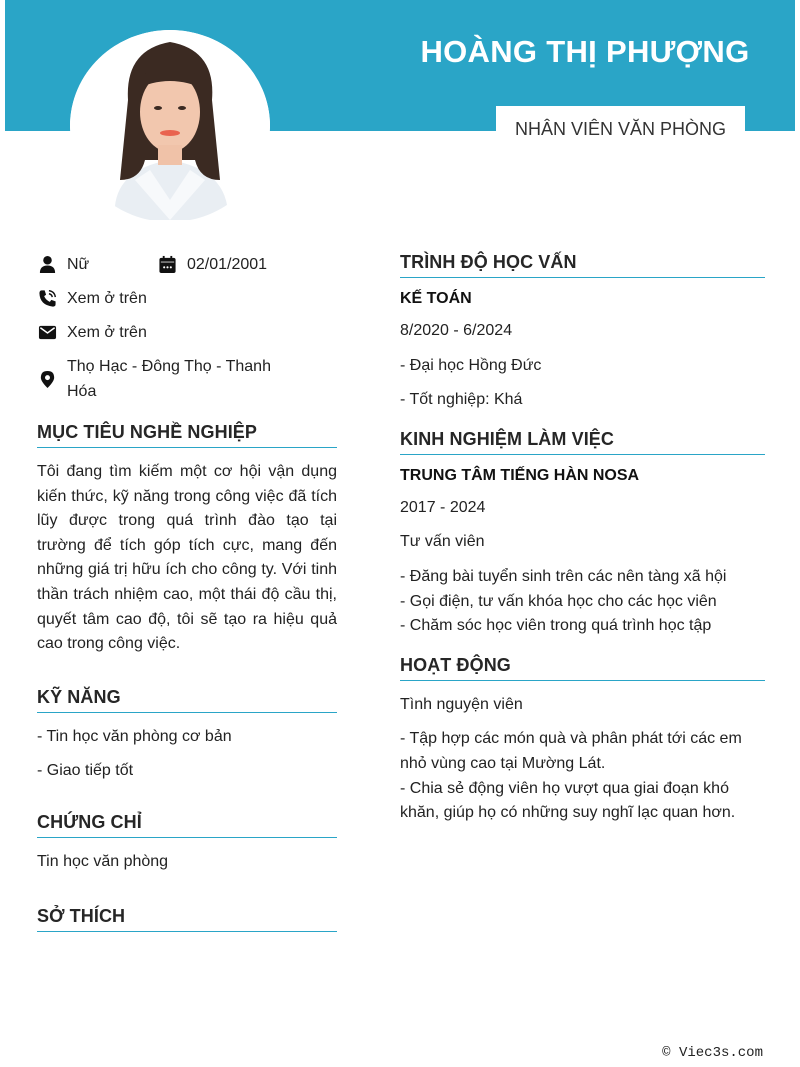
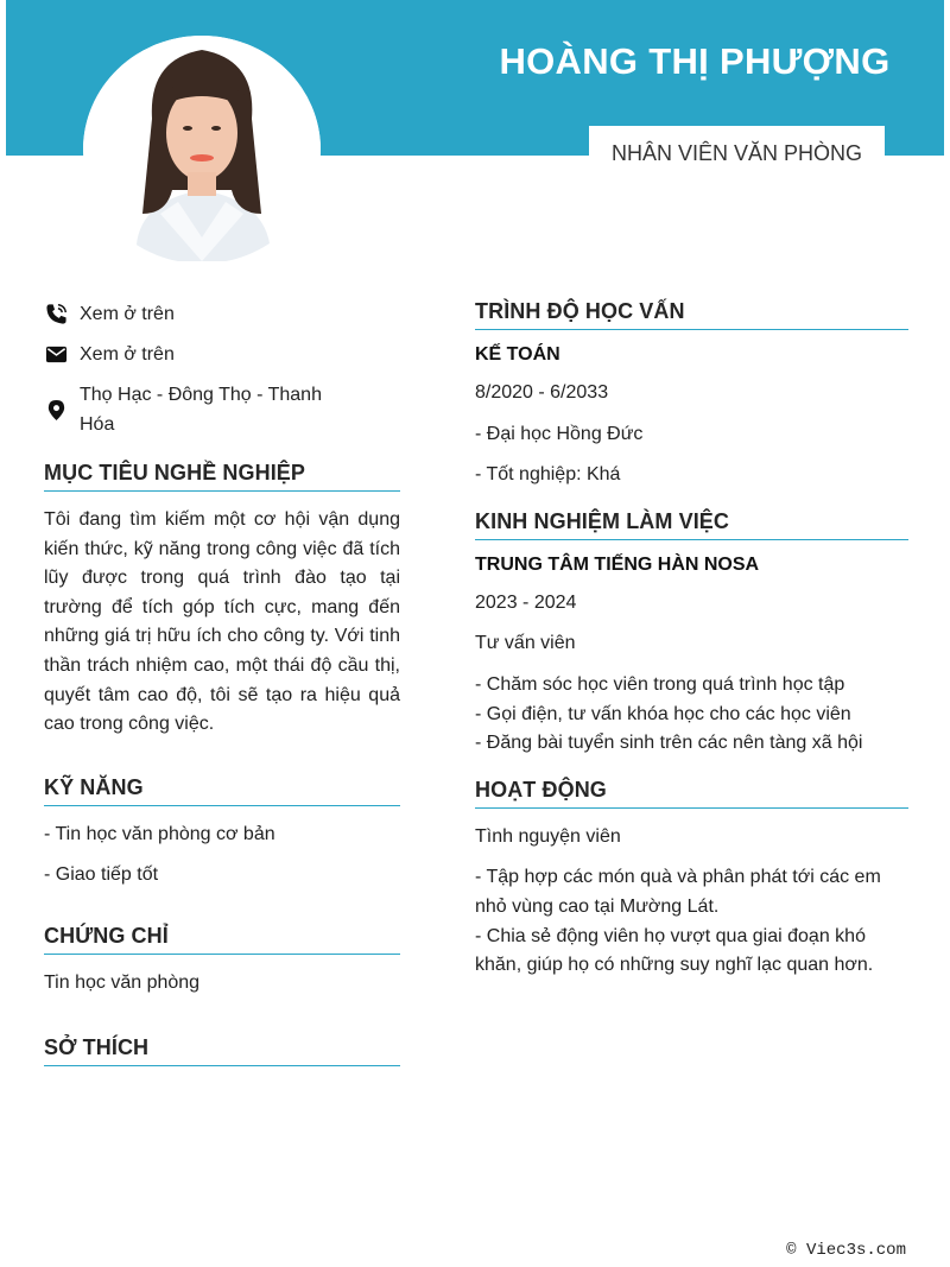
  HOÀNG THỊ PHƯỢNG
  NHÂN VIÊN VĂN PHÒNG
- Nữ
- 02/01/2001
  Xem ở trên
  Xem ở trên
  Thọ Hạc - Đông Thọ - Thanh Hóa
  MỤC TIÊU NGHỀ NGHIỆP
  Tôi đang tìm kiếm một cơ hội vận dụng kiến thức, kỹ năng trong công việc đã tích lũy được trong quá trình đào tạo tại trường để tích góp tích cực, mang đến những giá trị hữu ích cho công ty. Với tinh thần trách nhiệm cao, một thái độ cầu thị, quyết tâm cao độ, tôi sẽ tạo ra hiệu quả cao trong công việc.
  KỸ NĂNG
  - Tin học văn phòng cơ bản
  - Giao tiếp tốt
  CHỨNG CHỈ
  Tin học văn phòng
  SỞ THÍCH
  TRÌNH ĐỘ HỌC VẤN
  KẾ TOÁN
- 8/2020 - 6/2024
+ 8/2020 - 6/2033
  - Đại học Hồng Đức
  - Tốt nghiệp: Khá
  KINH NGHIỆM LÀM VIỆC
  TRUNG TÂM TIẾNG HÀN NOSA
- 2017 - 2024
+ 2023 - 2024
  Tư vấn viên
- - Đăng bài tuyển sinh trên các nên tàng xã hội
+ - Chăm sóc học viên trong quá trình học tập
  - Gọi điện, tư vấn khóa học cho các học viên
- - Chăm sóc học viên trong quá trình học tập
+ - Đăng bài tuyển sinh trên các nên tàng xã hội
  HOẠT ĐỘNG
  Tình nguyện viên
  - Tập hợp các món quà và phân phát tới các em nhỏ vùng cao tại Mường Lát.
  - Chia sẻ động viên họ vượt qua giai đoạn khó khăn, giúp họ có những suy nghĩ lạc quan hơn.
  © Viec3s.com
